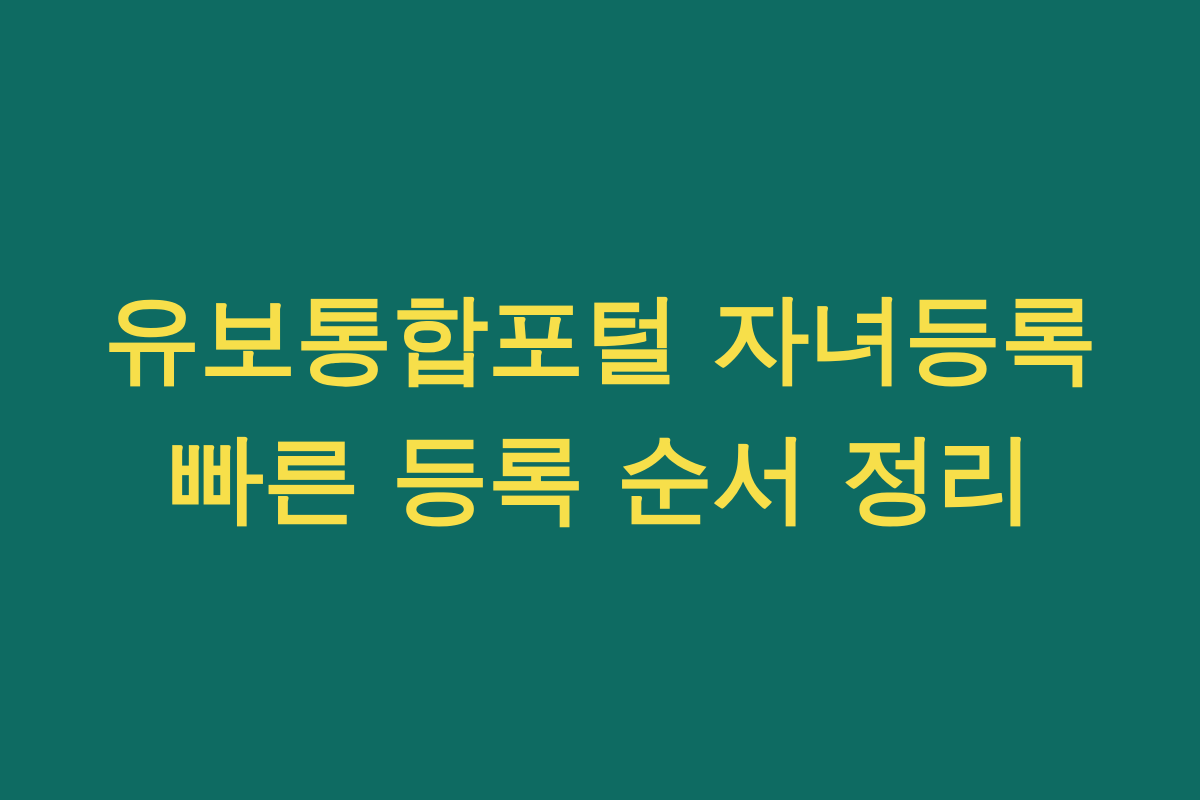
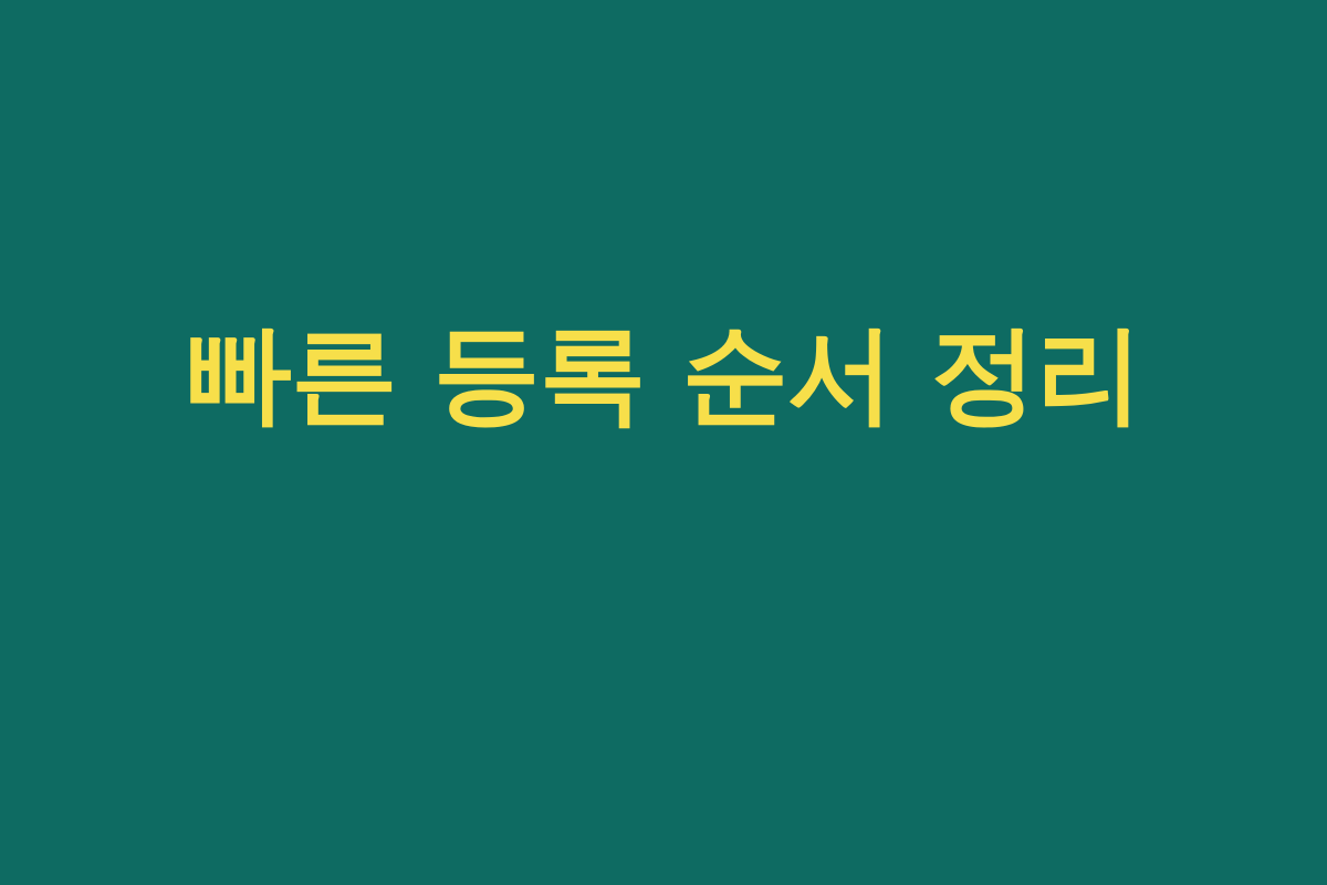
- 유보통합포털 자녀등록
  빠른 등록 순서 정리
